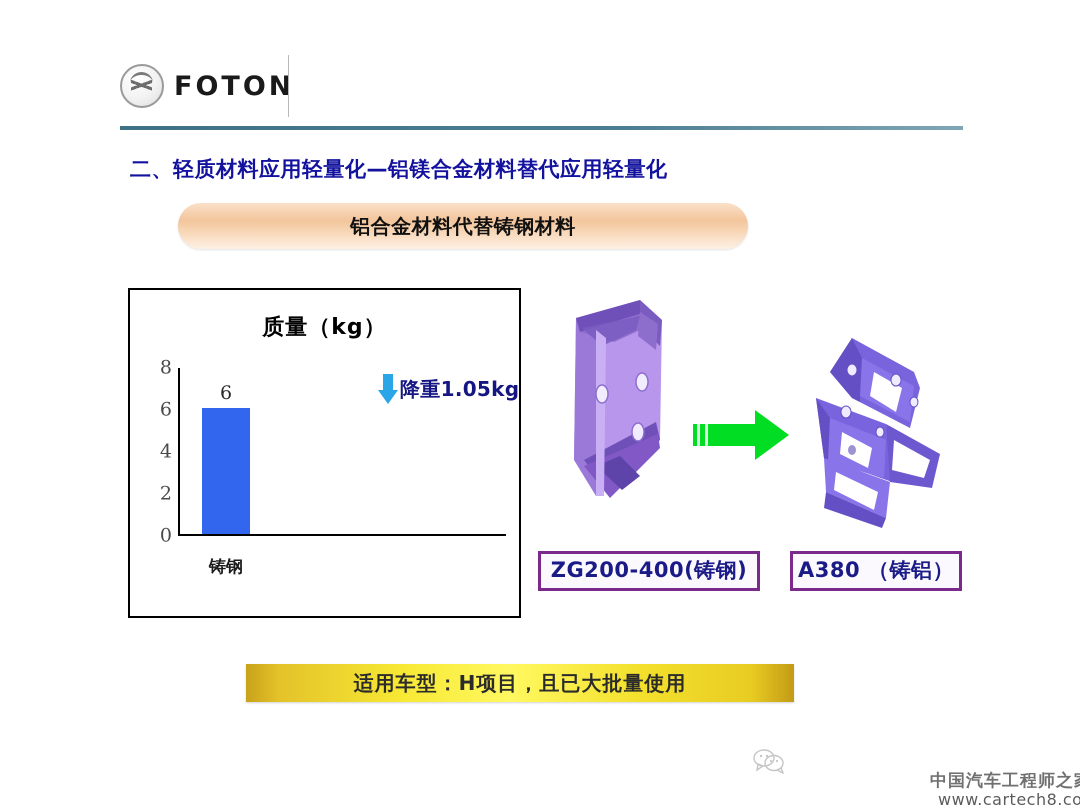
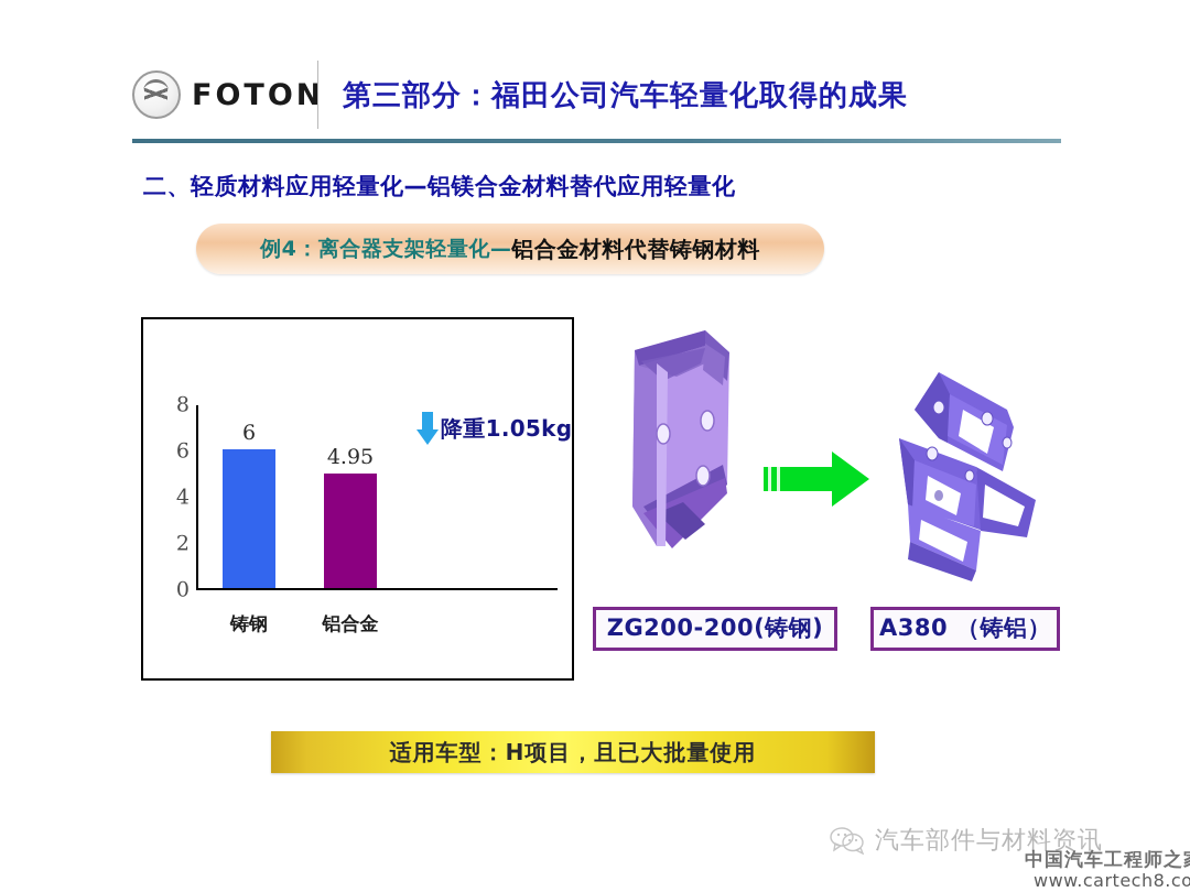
  FOTON
+ 第三部分：福田公司汽车轻量化取得的成果
  二、轻质材料应用轻量化—铝镁合金材料替代应用轻量化
+ 例4：离合器支架轻量化—
  铝合金材料代替铸钢材料
- 质量（kg）
  8
  6
  4
  2
  0
  6
  铸钢
+ 4.95
+ 铝合金
  降重1.05kg
- ZG200-400(铸钢)
+ ZG200-200(铸钢)
  A380 （铸铝）
  适用车型：H项目，且已大批量使用
+ 汽车部件与材料资讯
  中国汽车工程师之
  www.cartech8.co
